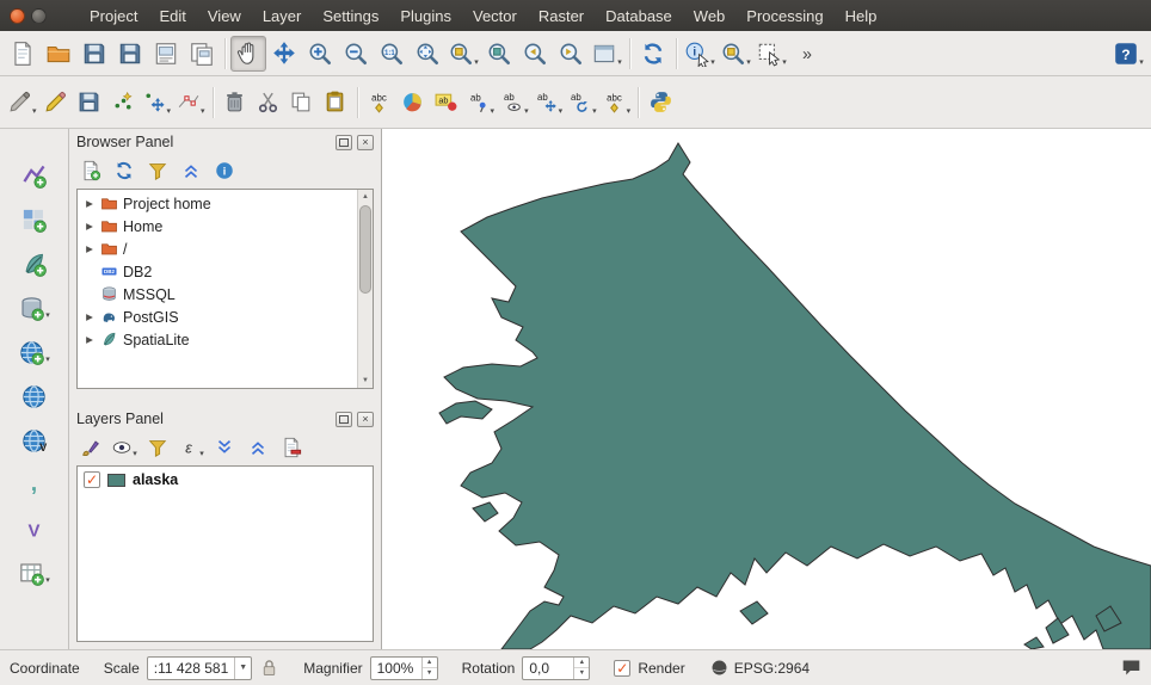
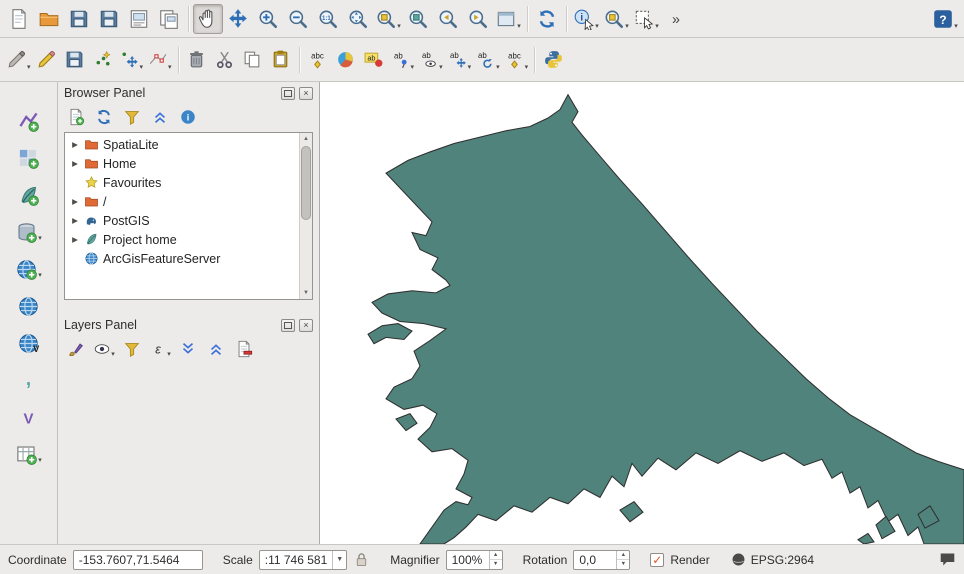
- Project
- Edit
- View
- Layer
- Settings
- Plugins
- Vector
- Raster
- Database
- Web
- Processing
- Help
  Browser Panel
  ×
  ▶
- Project home
+ SpatiaLite
  ▶
  Home
+ Favourites
  ▶
  /
- DB2
- MSSQL
  ▶
  PostGIS
  ▶
- SpatiaLite
+ Project home
+ ArcGisFeatureServer
  Layers Panel
  ×
- alaska
  Coordinate
+ -153.7607,71.5464
  Scale
- :11 428 581
+ :11 746 581
  Magnifier
  100%
  Rotation
  0,0
  Render
  EPSG:2964
